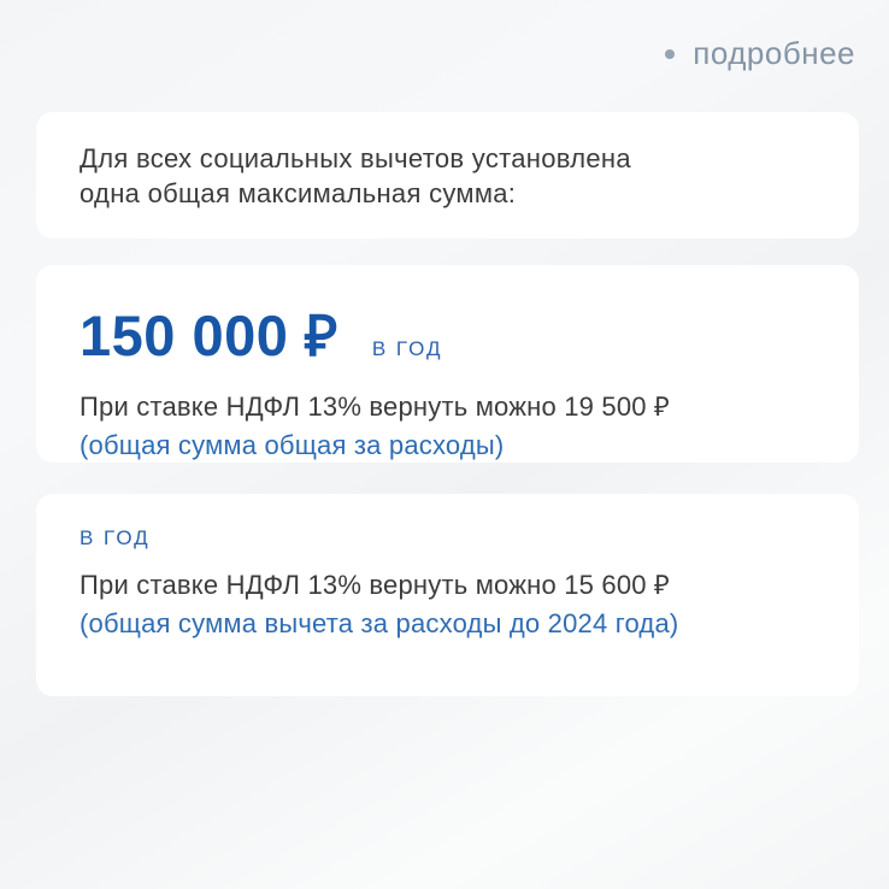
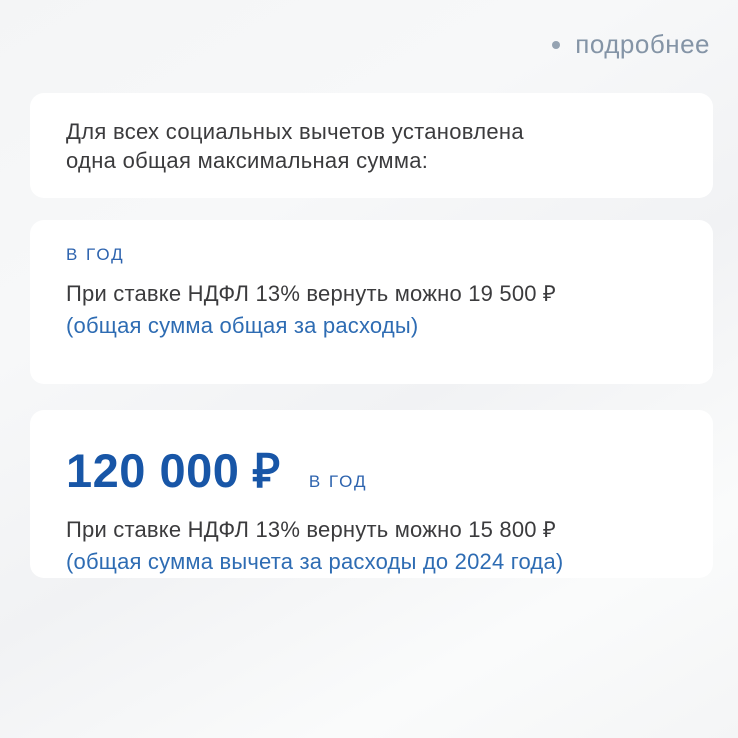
  подробнее
  Для всех социальных вычетов установлена
  одна общая максимальная сумма:
- 150 000 ₽
  В ГОД
  При ставке НДФЛ 13% вернуть можно 19 500 ₽
  (общая сумма общая за расходы)
+ 120 000 ₽
  В ГОД
- При ставке НДФЛ 13% вернуть можно 15 600 ₽
+ При ставке НДФЛ 13% вернуть можно 15 800 ₽
  (общая сумма вычета за расходы до 2024 года)
